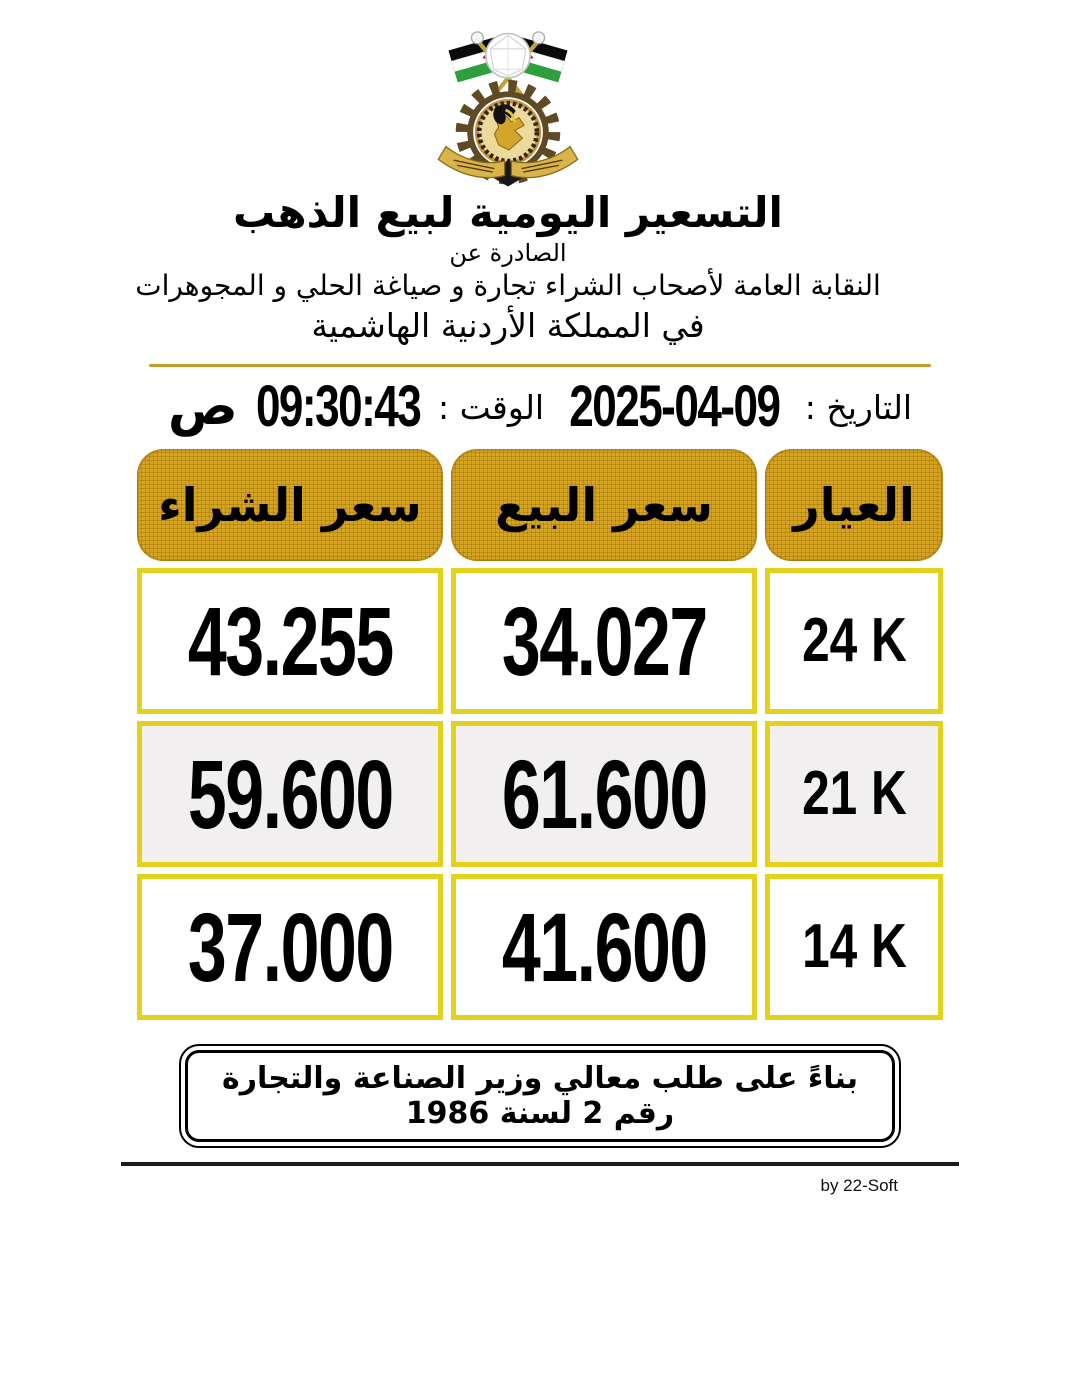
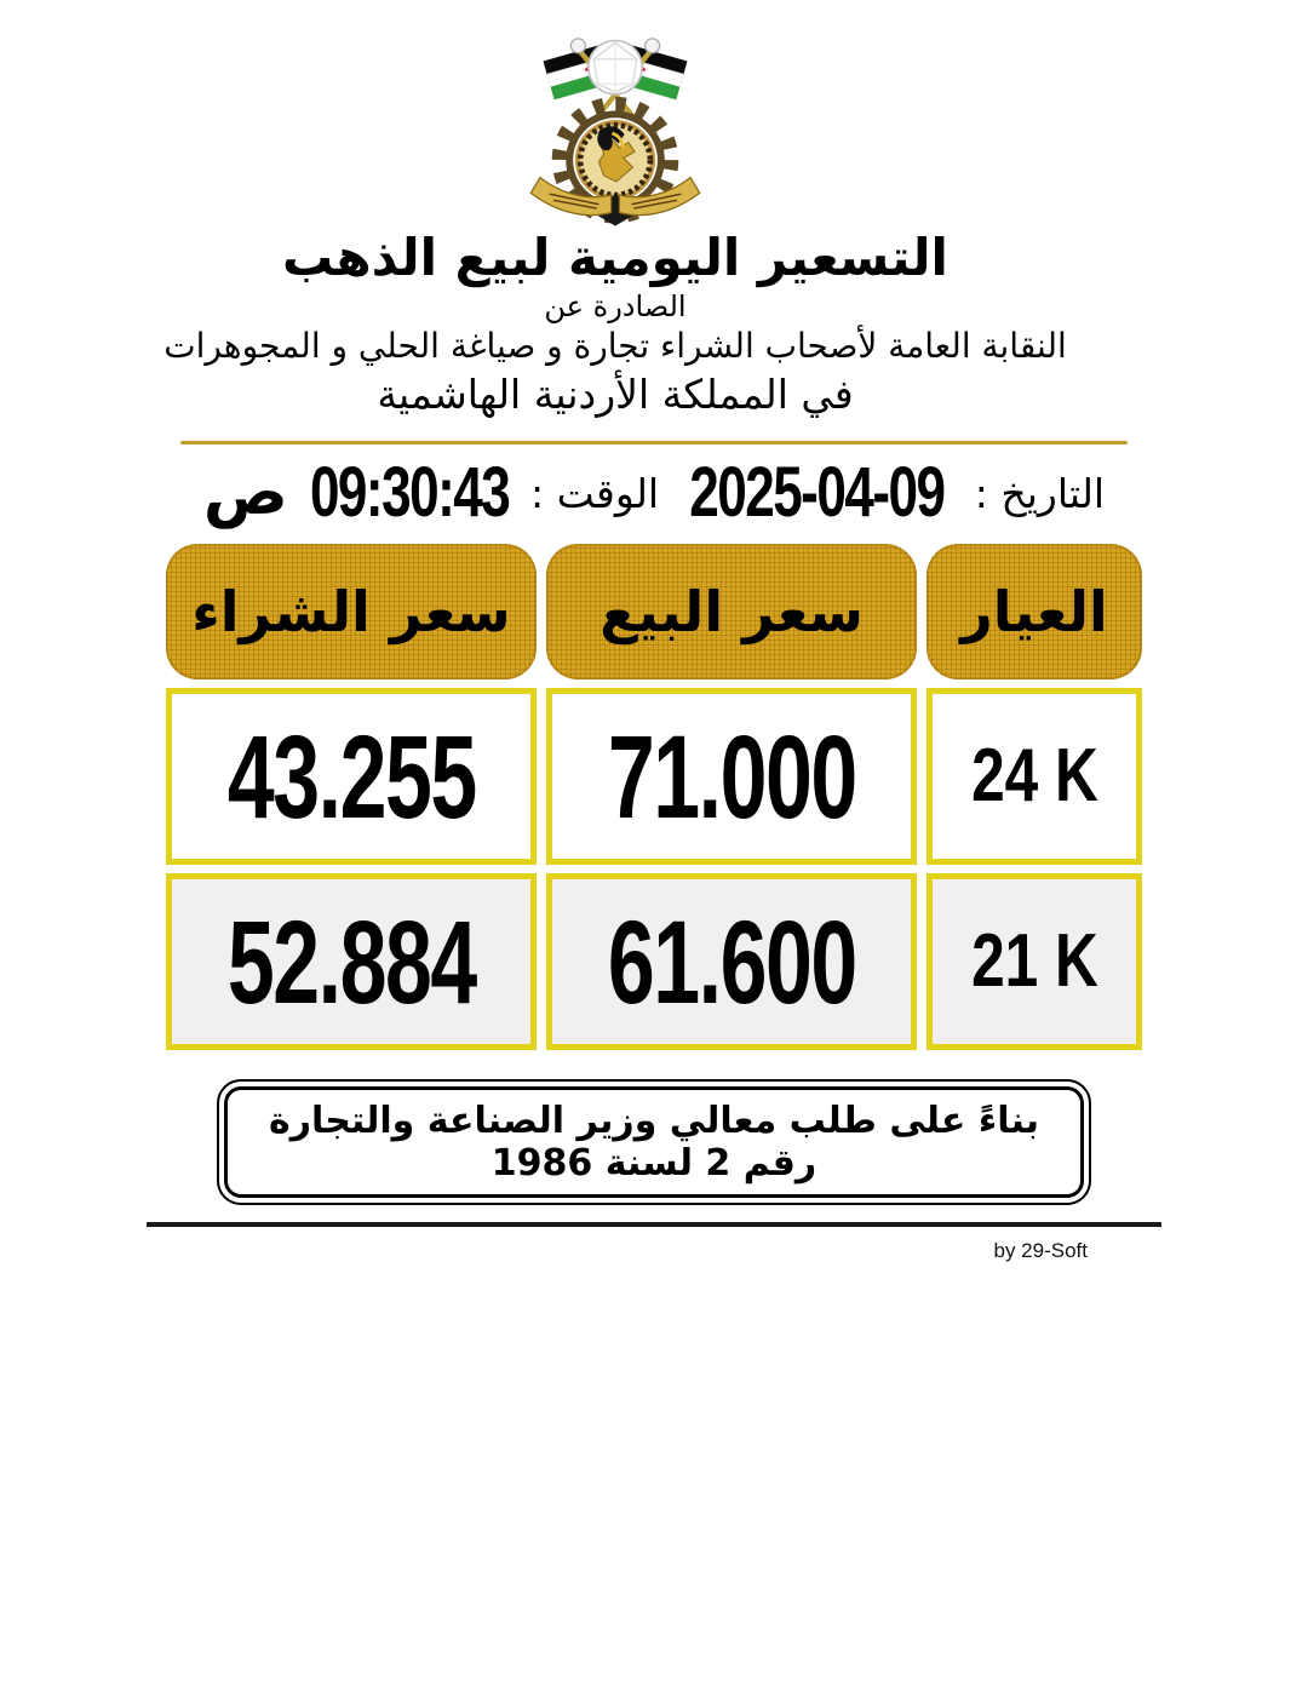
  التسعير اليومية لبيع الذهب
  الصادرة عن
  النقابة العامة لأصحاب الشراء تجارة و صياغة الحلي و المجوهرات
  في المملكة الأردنية الهاشمية
  التاريخ :
  2025-04-09
  الوقت :
  09:30:43
  ص
  العيار
  سعر البيع
  سعر الشراء
  24 K
- 34.027
+ 71.000
  43.255
  21 K
  61.600
- 59.600
+ 52.884
- 14 K
- 41.600
- 37.000
  بناءً على طلب معالي وزير الصناعة والتجارة رقم 2 لسنة 1986
- by 22-Soft
+ by 29-Soft
